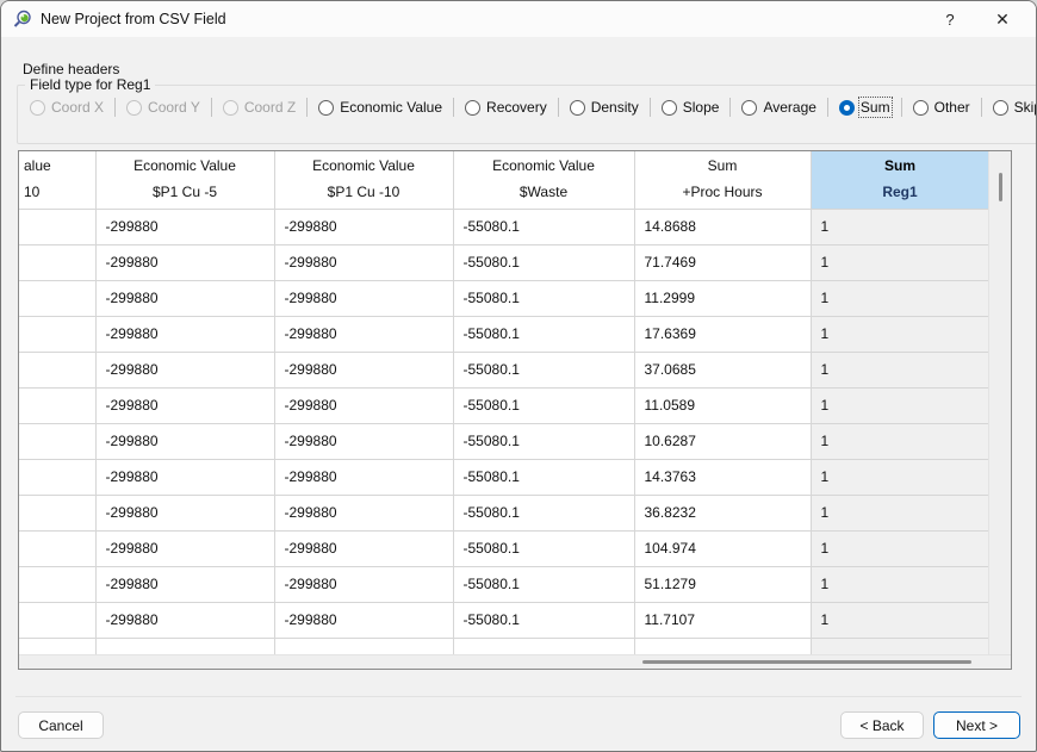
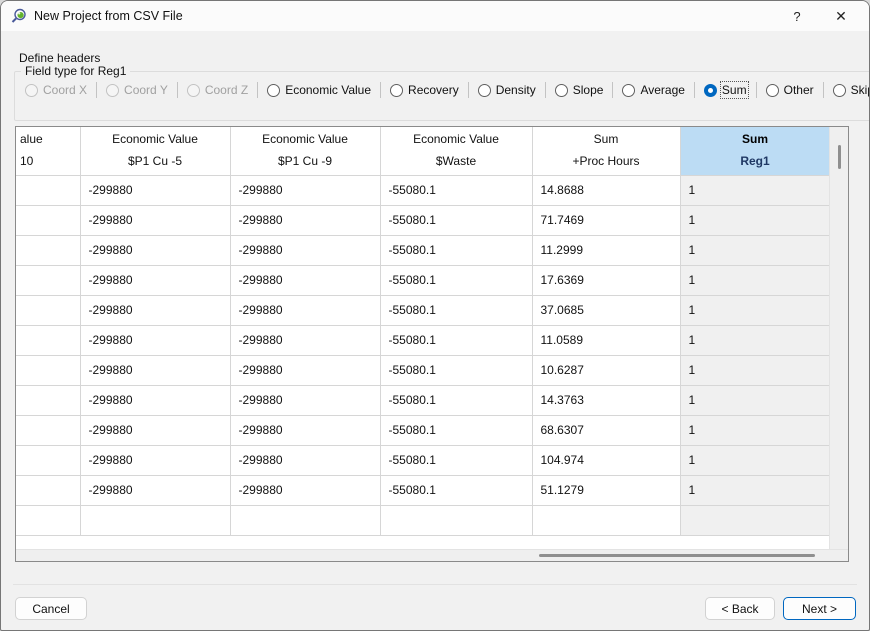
- New Project from CSV Field
+ New Project from CSV File
  ?
  ✕
  Define headers
  Field type for Reg1
  Coord X
  Coord Y
  Coord Z
  Economic Value
  Recovery
  Density
  Slope
  Average
  Sum
  Other
  Ski
- alue10	Economic Value$P1 Cu -5	Economic Value$P1 Cu -10	Economic Value$Waste	Sum+Proc Hours	SumReg1
+ alue10	Economic Value$P1 Cu -5	Economic Value$P1 Cu -9	Economic Value$Waste	Sum+Proc Hours	SumReg1
  	-299880	-299880	-55080.1	14.8688	1
  	-299880	-299880	-55080.1	71.7469	1
  	-299880	-299880	-55080.1	11.2999	1
  	-299880	-299880	-55080.1	17.6369	1
  	-299880	-299880	-55080.1	37.0685	1
  	-299880	-299880	-55080.1	11.0589	1
  	-299880	-299880	-55080.1	10.6287	1
  	-299880	-299880	-55080.1	14.3763	1
- 	-299880	-299880	-55080.1	36.8232	1
+ 	-299880	-299880	-55080.1	68.6307	1
  	-299880	-299880	-55080.1	104.974	1
  	-299880	-299880	-55080.1	51.1279	1
- 	-299880	-299880	-55080.1	11.7107	1
  Cancel
  < Back
  Next >
